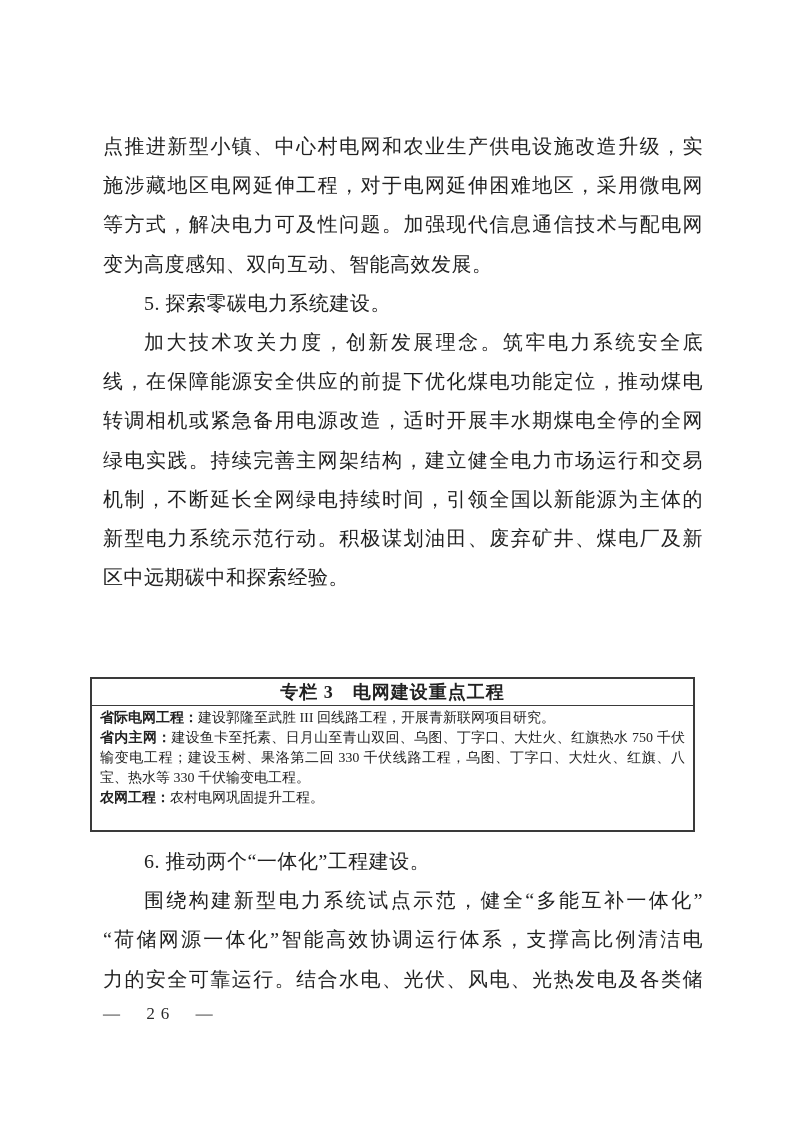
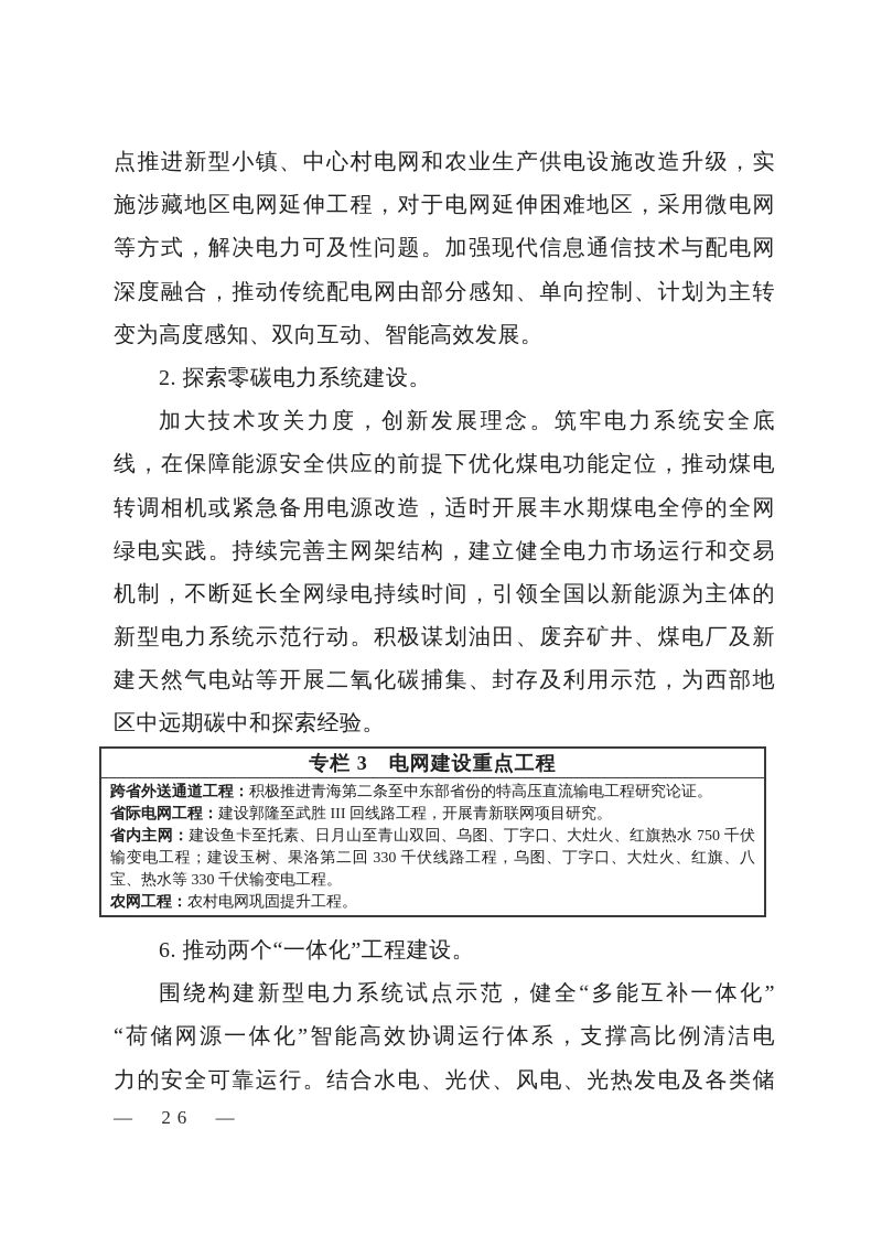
  点推进新型小镇、中心村电网和农业生产供电设施改造升级，实
  施涉藏地区电网延伸工程，对于电网延伸困难地区，采用微电网
  等方式，解决电力可及性问题。加强现代信息通信技术与配电网
+ 深度融合，推动传统配电网由部分感知、单向控制、计划为主转
  变为高度感知、双向互动、智能高效发展。
- 5. 探索零碳电力系统建设。
+ 2. 探索零碳电力系统建设。
  加大技术攻关力度，创新发展理念。筑牢电力系统安全底
  线，在保障能源安全供应的前提下优化煤电功能定位，推动煤电
  转调相机或紧急备用电源改造，适时开展丰水期煤电全停的全网
  绿电实践。持续完善主网架结构，建立健全电力市场运行和交易
  机制，不断延长全网绿电持续时间，引领全国以新能源为主体的
  新型电力系统示范行动。积极谋划油田、废弃矿井、煤电厂及新
+ 建天然气电站等开展二氧化碳捕集、封存及利用示范，为西部地
  区中远期碳中和探索经验。
  专栏 3 电网建设重点工程
+ 跨省外送通道工程：积极推进青海第二条至中东部省份的特高压直流输电工程研究论证。
  省际电网工程：建设郭隆至武胜 III 回线路工程，开展青新联网项目研究。
  省内主网：建设鱼卡至托素、日月山至青山双回、乌图、丁字口、大灶火、红旗热水 750 千伏输变电工程；建设玉树、果洛第二回 330 千伏线路工程，乌图、丁字口、大灶火、红旗、八宝、热水等 330 千伏输变电工程。
  农网工程：农村电网巩固提升工程。
  6. 推动两个“一体化”工程建设。
  围绕构建新型电力系统试点示范，健全“多能互补一体化”
  “荷储网源一体化”智能高效协调运行体系，支撑高比例清洁电
  力的安全可靠运行。结合水电、光伏、风电、光热发电及各类储
  — 26 —
